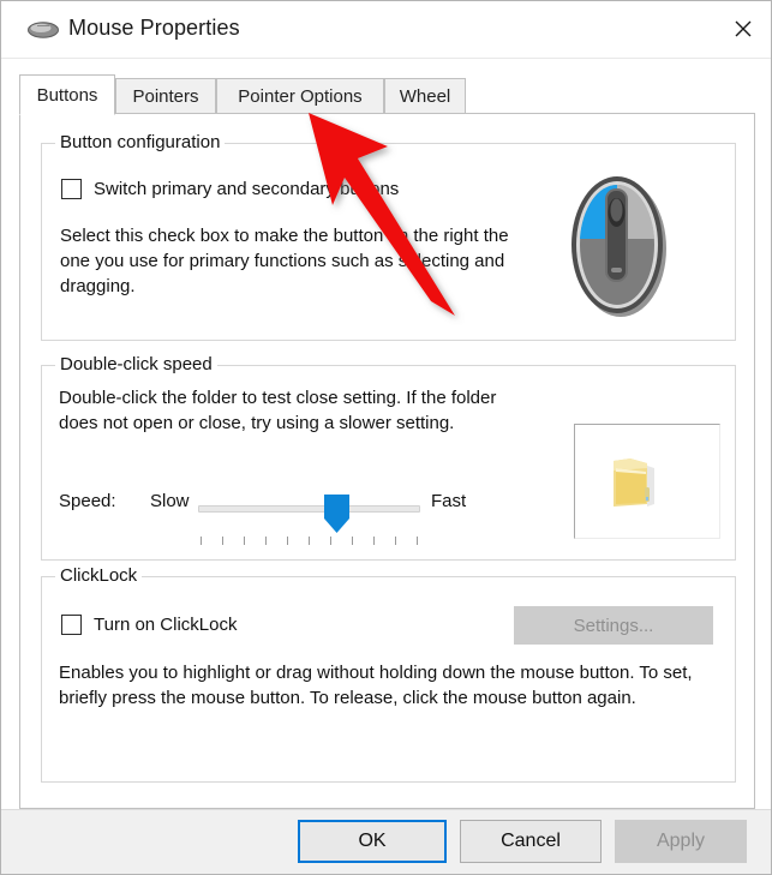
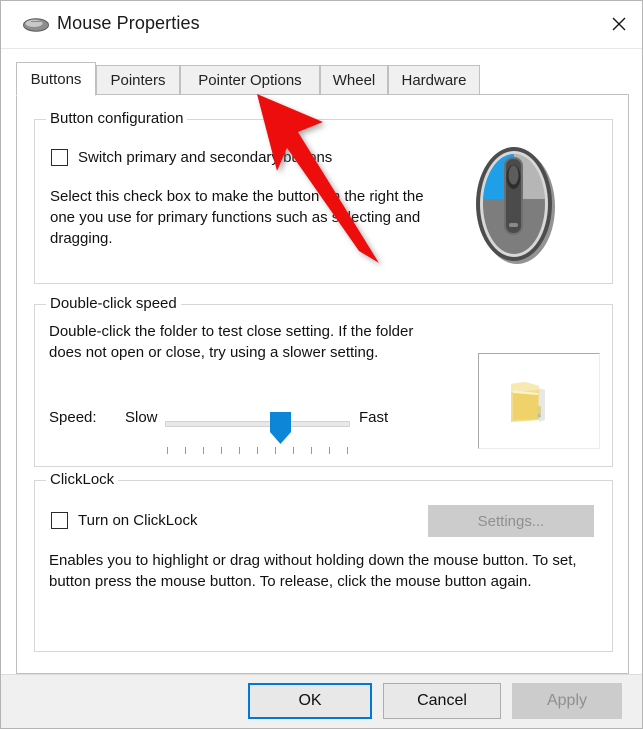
  Mouse Properties
  Buttons
  Pointers
  Pointer Options
  Wheel
+ Hardware
  Button configuration
  Switch primary and secondar bns
  Select this check box to make the button the right the one you use for primary functions such as secting and dragging.
  Double-click speed
  Double-click the folder to test close setting. If the folder does not open or close, try using a slower setting.
  Speed:
  Slow
  Fast
  ClickLock
  Turn on ClickLock
  Settings...
- Enables you to highlight or drag without holding down the mouse button. To set, briefly press the mouse button. To release, click the mouse button again.
+ Enables you to highlight or drag without holding down the mouse button. To set, button press the mouse button. To release, click the mouse button again.
  OK
  Cancel
  Apply
